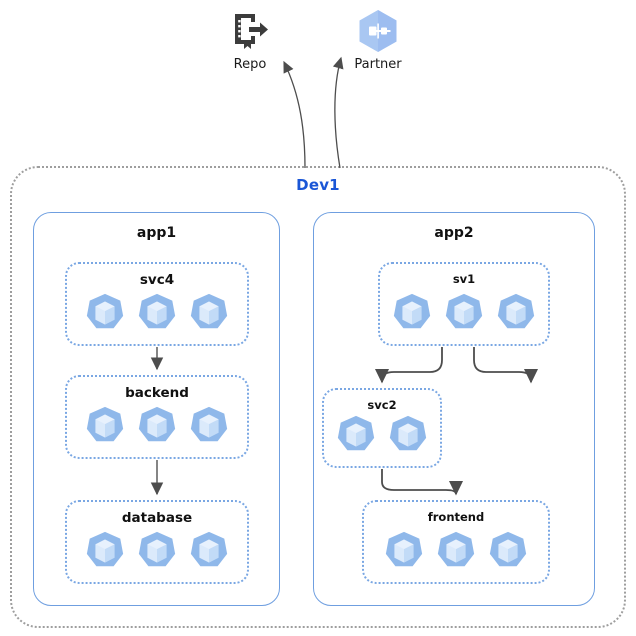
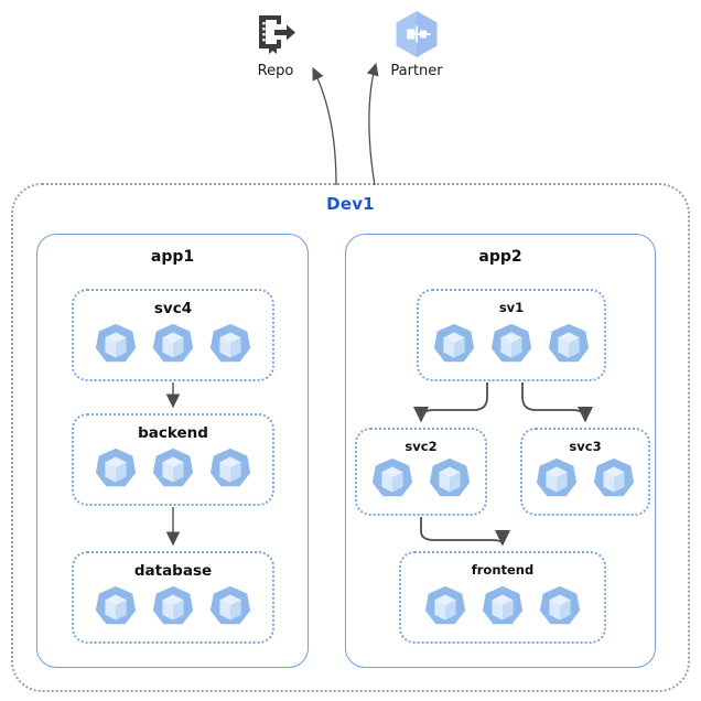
  Repo
  Partner
  Dev1
  app1
  svc4
  backend
  database
  app2
  sv1
  svc2
+ svc3
  frontend
